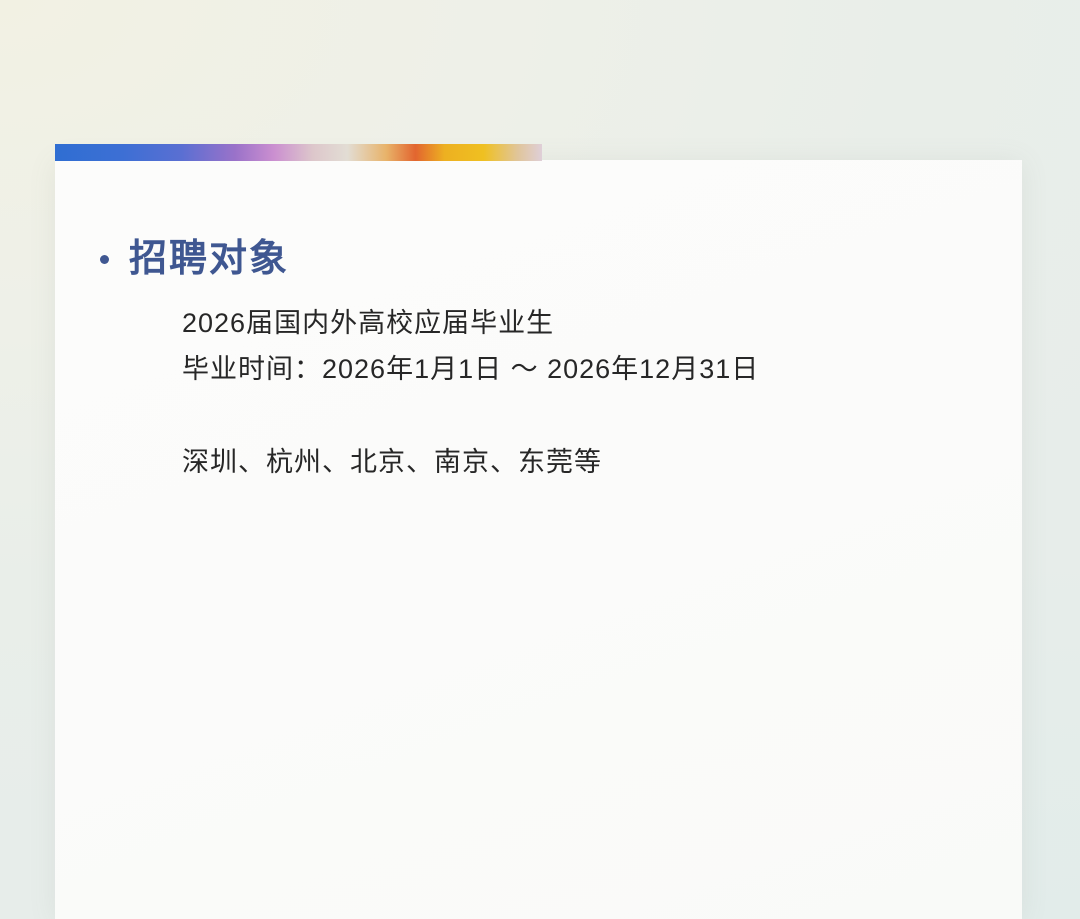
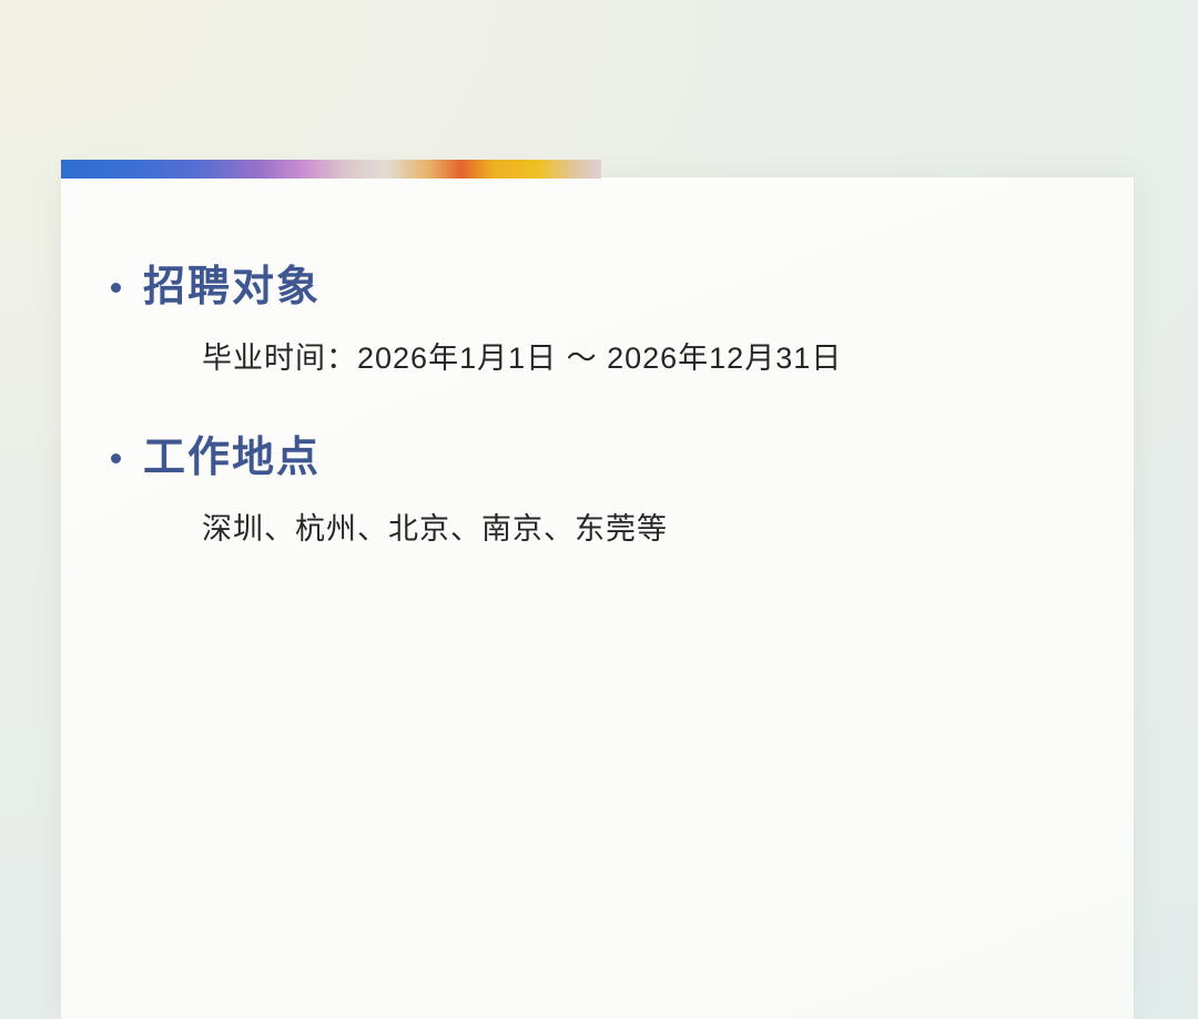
  招聘对象
- 2026届国内外高校应届毕业生
  毕业时间：2026年1月1日 ～ 2026年12月31日
+ 工作地点
  深圳、杭州、北京、南京、东莞等
